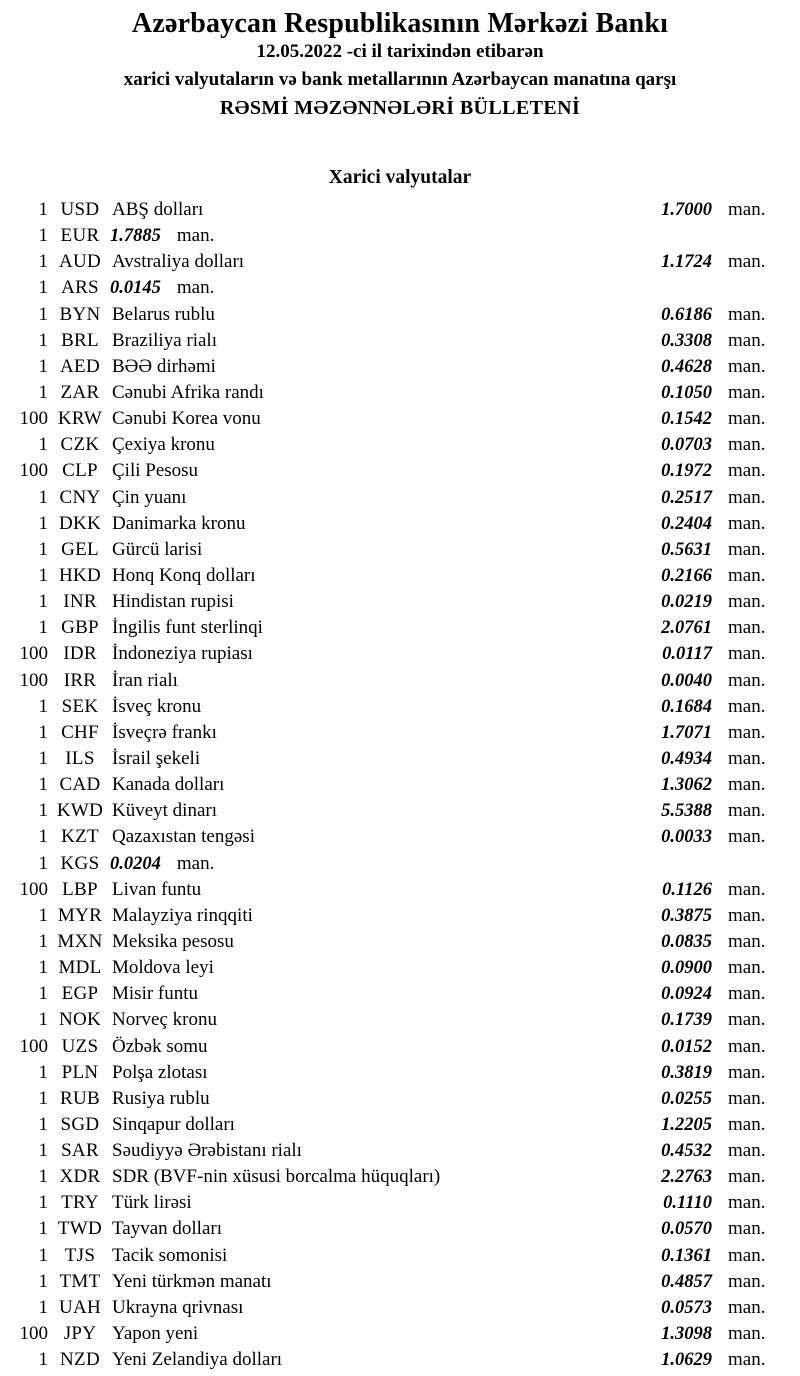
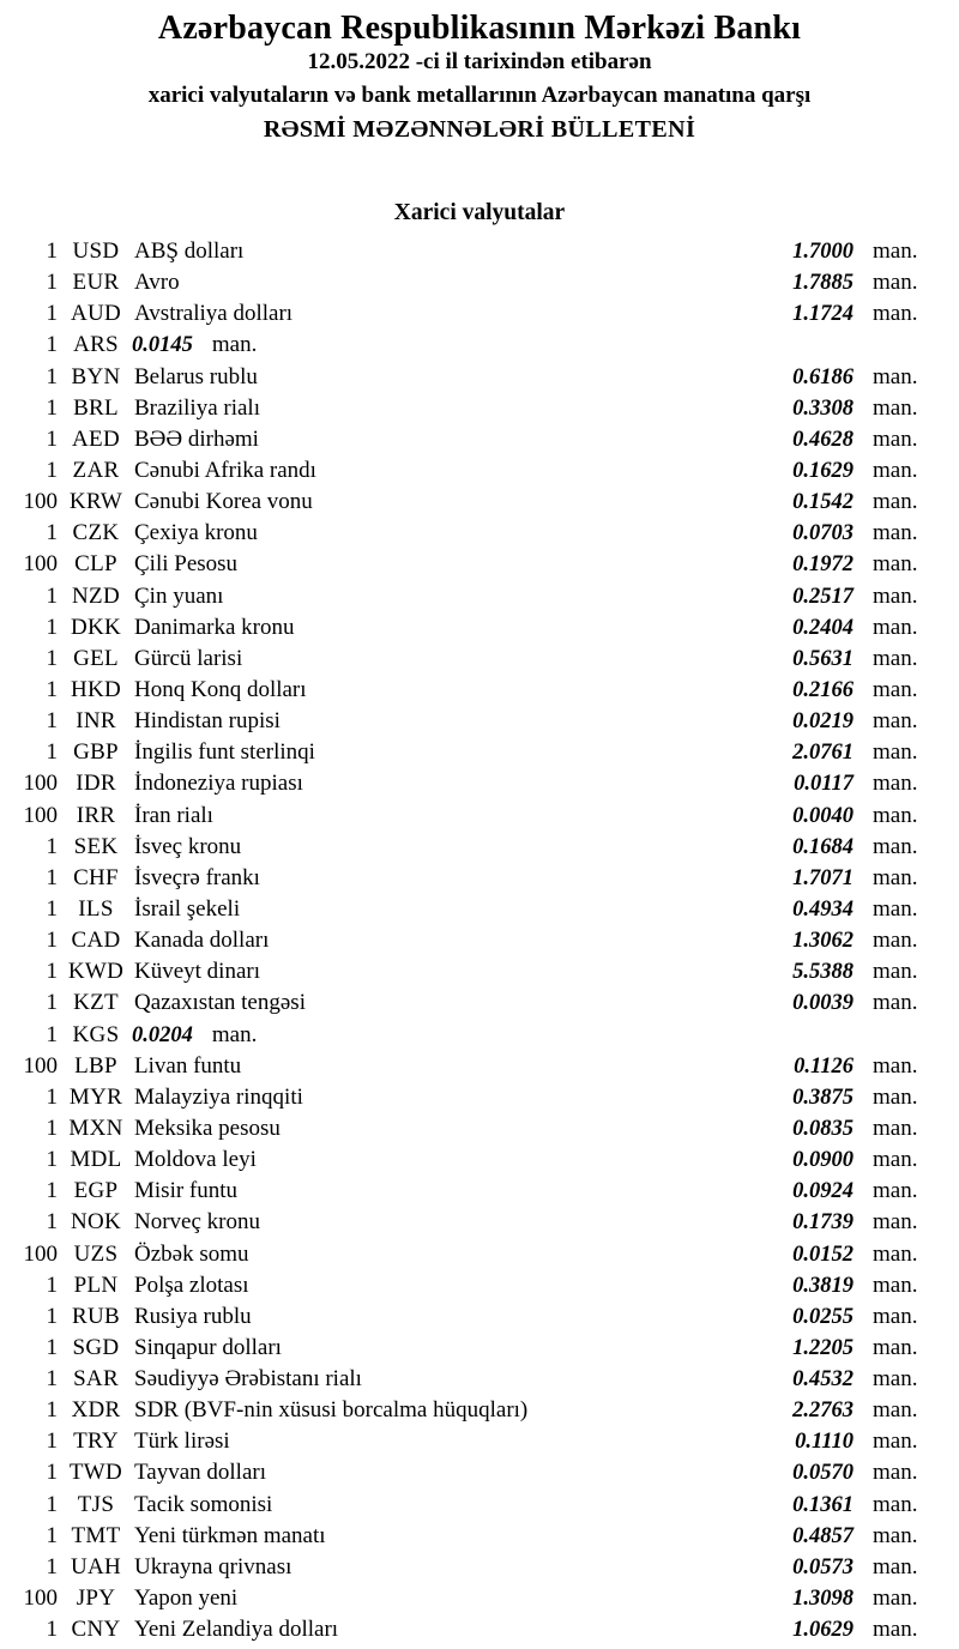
  Azərbaycan Respublikasının Mərkəzi Bankı
  12.05.2022 -ci il tarixindən etibarən
  xarici valyutaların və bank metallarının Azərbaycan manatına qarşı
  RƏSMİ MƏZƏNNƏLƏRİ BÜLLETENİ
  Xarici valyutalar
  1
  USD
  ABŞ dolları
  1.7000
  man.
  1
  EUR
+ Avro
  1.7885
  man.
  1
  AUD
  Avstraliya dolları
  1.1724
  man.
  1
  ARS
  0.0145
  man.
  1
  BYN
  Belarus rublu
  0.6186
  man.
  1
  BRL
  Braziliya rialı
  0.3308
  man.
  1
  AED
  BƏƏ dirhəmi
  0.4628
  man.
  1
  ZAR
  Cənubi Afrika randı
- 0.1050
+ 0.1629
  man.
  100
  KRW
  Cənubi Korea vonu
  0.1542
  man.
  1
  CZK
  Çexiya kronu
  0.0703
  man.
  100
  CLP
  Çili Pesosu
  0.1972
  man.
  1
- CNY
+ NZD
  Çin yuanı
  0.2517
  man.
  1
  DKK
  Danimarka kronu
  0.2404
  man.
  1
  GEL
  Gürcü larisi
  0.5631
  man.
  1
  HKD
  Honq Konq dolları
  0.2166
  man.
  1
  INR
  Hindistan rupisi
  0.0219
  man.
  1
  GBP
  İngilis funt sterlinqi
  2.0761
  man.
  100
  IDR
  İndoneziya rupiası
  0.0117
  man.
  100
  IRR
  İran rialı
  0.0040
  man.
  1
  SEK
  İsveç kronu
  0.1684
  man.
  1
  CHF
  İsveçrə frankı
  1.7071
  man.
  1
  ILS
  İsrail şekeli
  0.4934
  man.
  1
  CAD
  Kanada dolları
  1.3062
  man.
  1
  KWD
  Küveyt dinarı
  5.5388
  man.
  1
  KZT
  Qazaxıstan tengəsi
- 0.0033
+ 0.0039
  man.
  1
  KGS
  0.0204
  man.
  100
  LBP
  Livan funtu
  0.1126
  man.
  1
  MYR
  Malayziya rinqqiti
  0.3875
  man.
  1
  MXN
  Meksika pesosu
  0.0835
  man.
  1
  MDL
  Moldova leyi
  0.0900
  man.
  1
  EGP
  Misir funtu
  0.0924
  man.
  1
  NOK
  Norveç kronu
  0.1739
  man.
  100
  UZS
  Özbək somu
  0.0152
  man.
  1
  PLN
  Polşa zlotası
  0.3819
  man.
  1
  RUB
  Rusiya rublu
  0.0255
  man.
  1
  SGD
  Sinqapur dolları
  1.2205
  man.
  1
  SAR
  Səudiyyə Ərəbistanı rialı
  0.4532
  man.
  1
  XDR
  SDR (BVF-nin xüsusi borcalma hüquqları)
  2.2763
  man.
  1
  TRY
  Türk lirəsi
  0.1110
  man.
  1
  TWD
  Tayvan dolları
  0.0570
  man.
  1
  TJS
  Tacik somonisi
  0.1361
  man.
  1
  TMT
  Yeni türkmən manatı
  0.4857
  man.
  1
  UAH
  Ukrayna qrivnası
  0.0573
  man.
  100
  JPY
  Yapon yeni
  1.3098
  man.
  1
- NZD
+ CNY
  Yeni Zelandiya dolları
  1.0629
  man.
